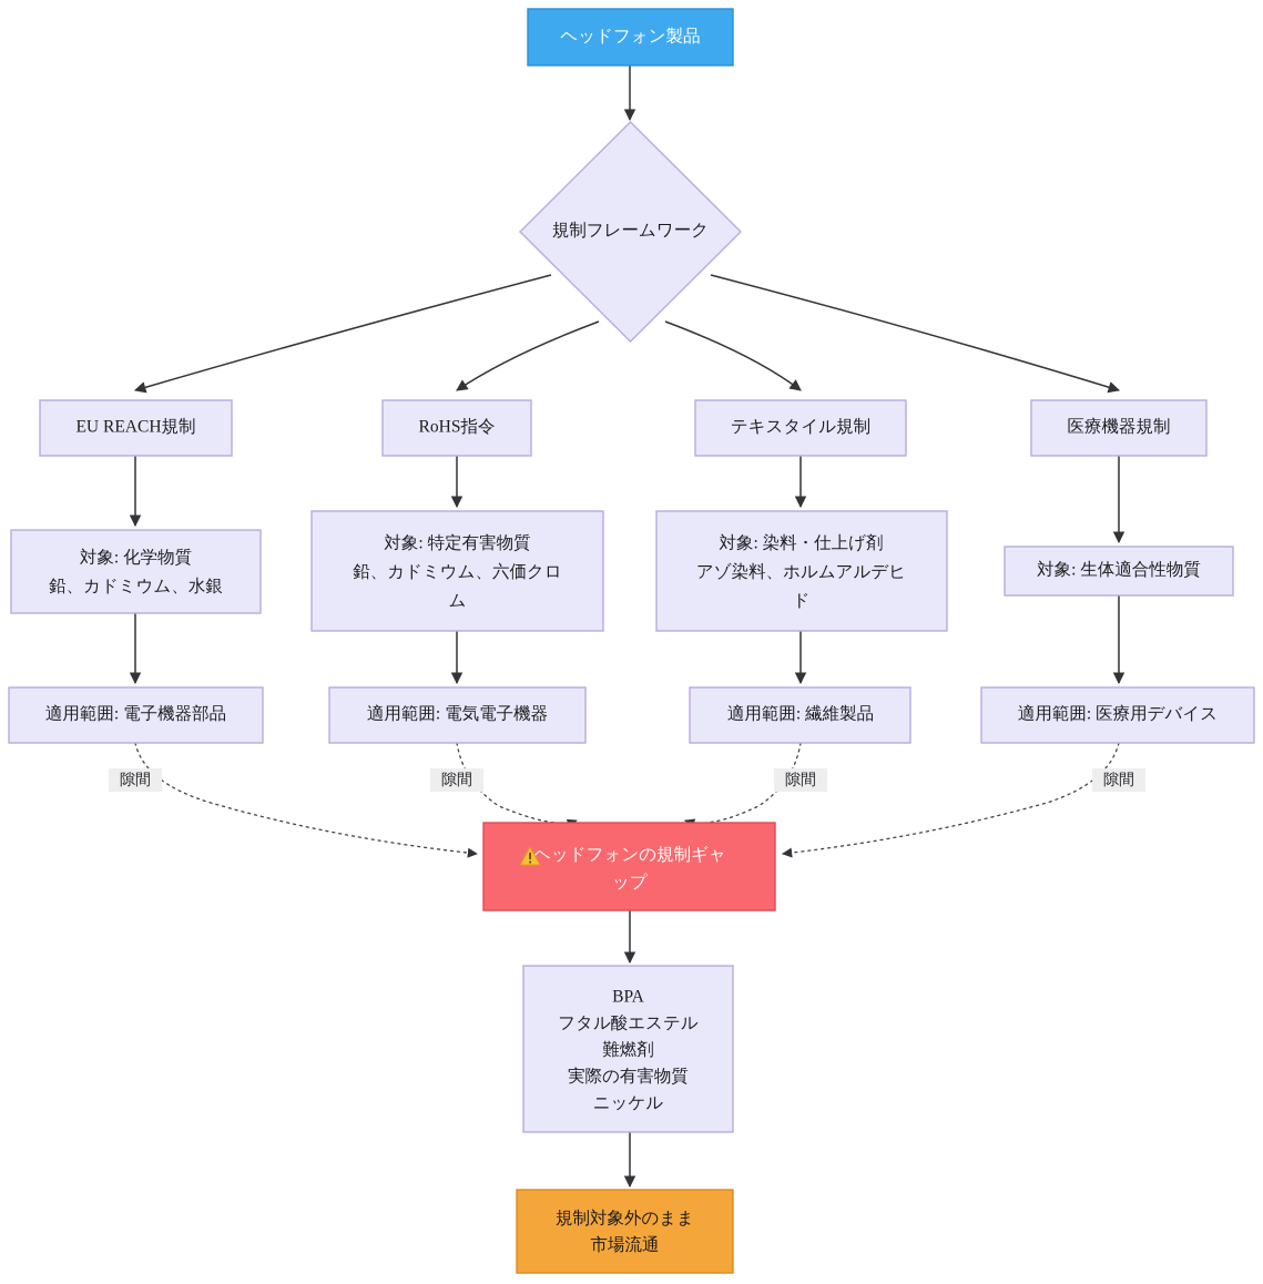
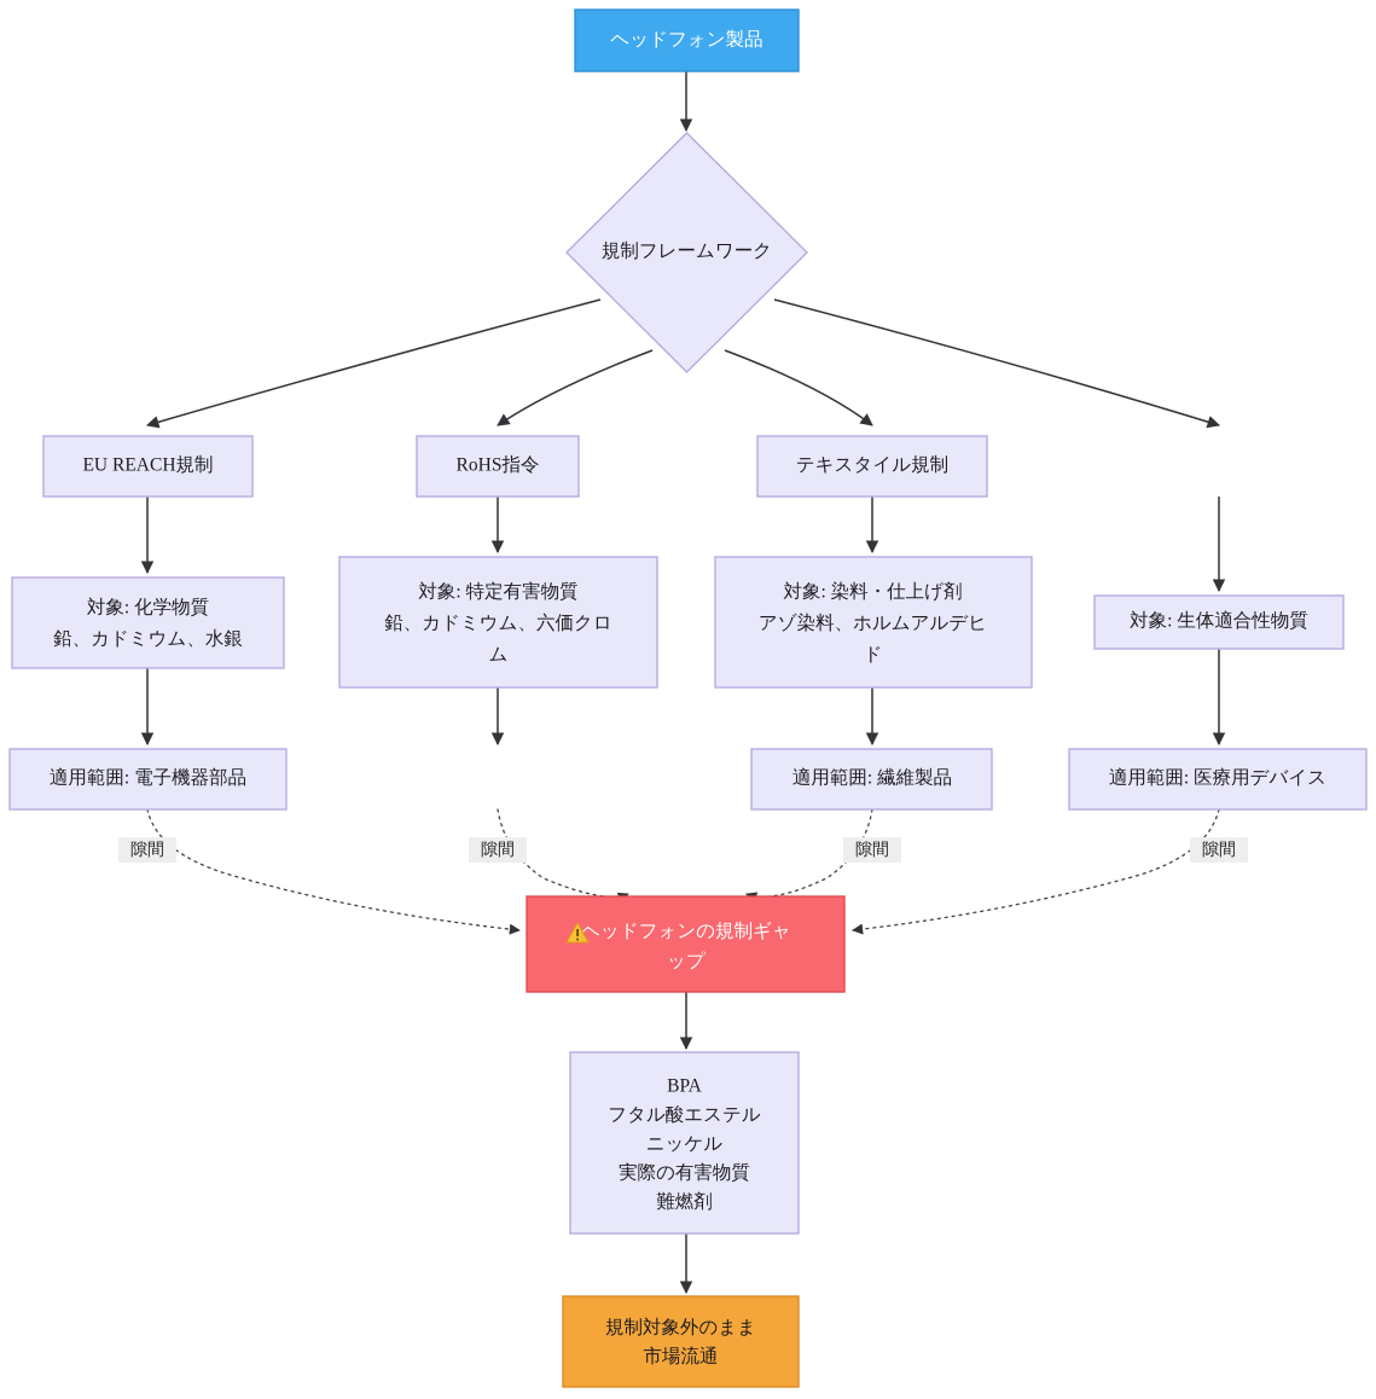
  隙間
  隙間
  隙間
  隙間
  ヘッドフォン製品
  規制フレームワーク
  EU REACH規制
  RoHS指令
  テキスタイル規制
- 医療機器規制
  対象: 化学物質
  鉛、カドミウム、水銀
  対象: 特定有害物質
  鉛、カドミウム、六価クロ
  ム
  対象: 染料・仕上げ剤
  アゾ染料、ホルムアルデヒ
  ド
  対象: 生体適合性物質
  適用範囲: 電子機器部品
- 適用範囲: 電気電子機器
  適用範囲: 繊維製品
  適用範囲: 医療用デバイス
  ヘッドフォンの規制ギャ
  ップ
  BPA
  フタル酸エステル
- 難燃剤
+ ニッケル
  実際の有害物質
- ニッケル
+ 難燃剤
  規制対象外のまま
  市場流通
